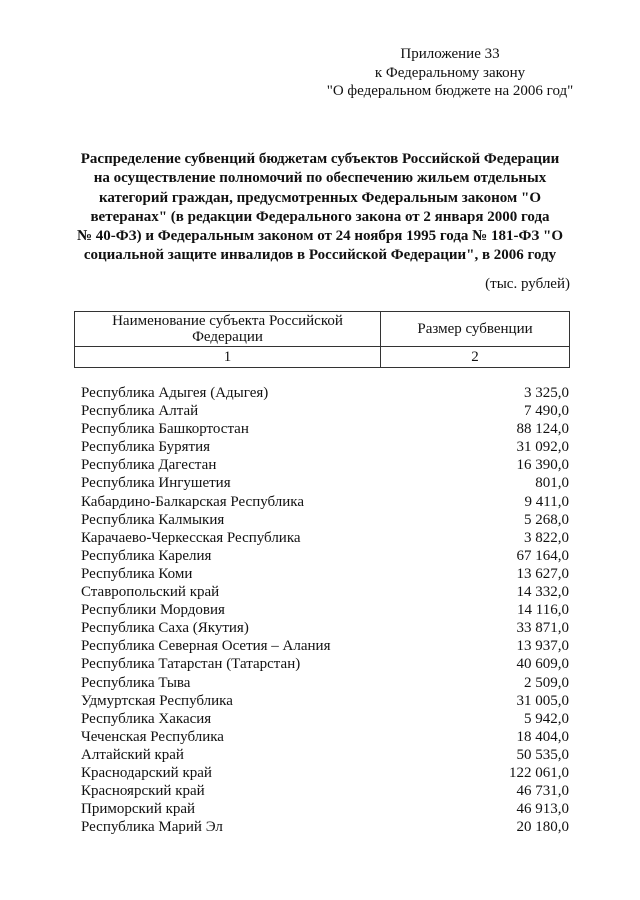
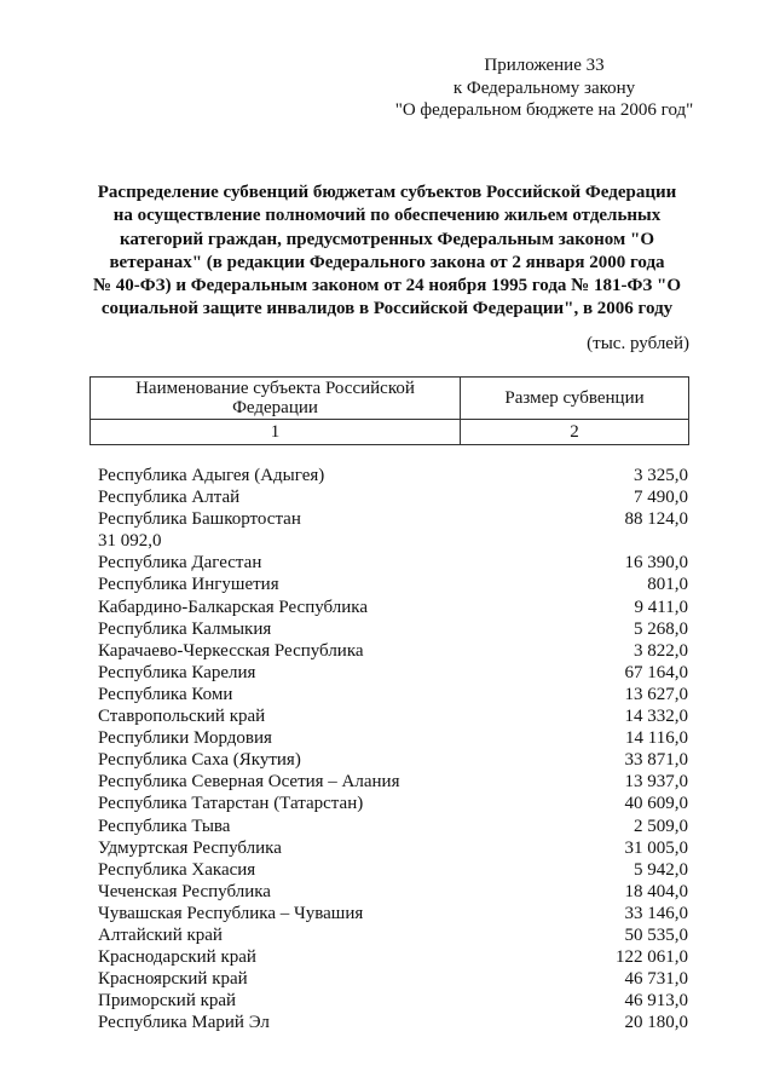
  Приложение 33
  к Федеральному закону
  "О федеральном бюджете на 2006 год"
  Распределение субвенций бюджетам субъектов Российской Федерации
  на осуществление полномочий по обеспечению жильем отдельных
  категорий граждан, предусмотренных Федеральным законом "О
  ветеранах" (в редакции Федерального закона от 2 января 2000 года
  № 40-ФЗ) и Федеральным законом от 24 ноября 1995 года № 181-ФЗ "О
  социальной защите инвалидов в Российской Федерации", в 2006 году
  (тыс. рублей)
  Наименование субъекта Российской Федерации	Размер субвенции
  1	2
  Республика Адыгея (Адыгея)
  3 325,0
  Республика Алтай
  7 490,0
  Республика Башкортостан
  88 124,0
- Республика Бурятия
  31 092,0
  Республика Дагестан
  16 390,0
  Республика Ингушетия
  801,0
  Кабардино-Балкарская Республика
  9 411,0
  Республика Калмыкия
  5 268,0
  Карачаево-Черкесская Республика
  3 822,0
  Республика Карелия
  67 164,0
  Республика Коми
  13 627,0
  Ставропольский край
  14 332,0
  Республики Мордовия
  14 116,0
  Республика Саха (Якутия)
  33 871,0
  Республика Северная Осетия – Алания
  13 937,0
  Республика Татарстан (Татарстан)
  40 609,0
  Республика Тыва
  2 509,0
  Удмуртская Республика
  31 005,0
  Республика Хакасия
  5 942,0
  Чеченская Республика
  18 404,0
+ Чувашская Республика – Чувашия
+ 33 146,0
  Алтайский край
  50 535,0
  Краснодарский край
  122 061,0
  Красноярский край
  46 731,0
  Приморский край
  46 913,0
  Республика Марий Эл
  20 180,0
